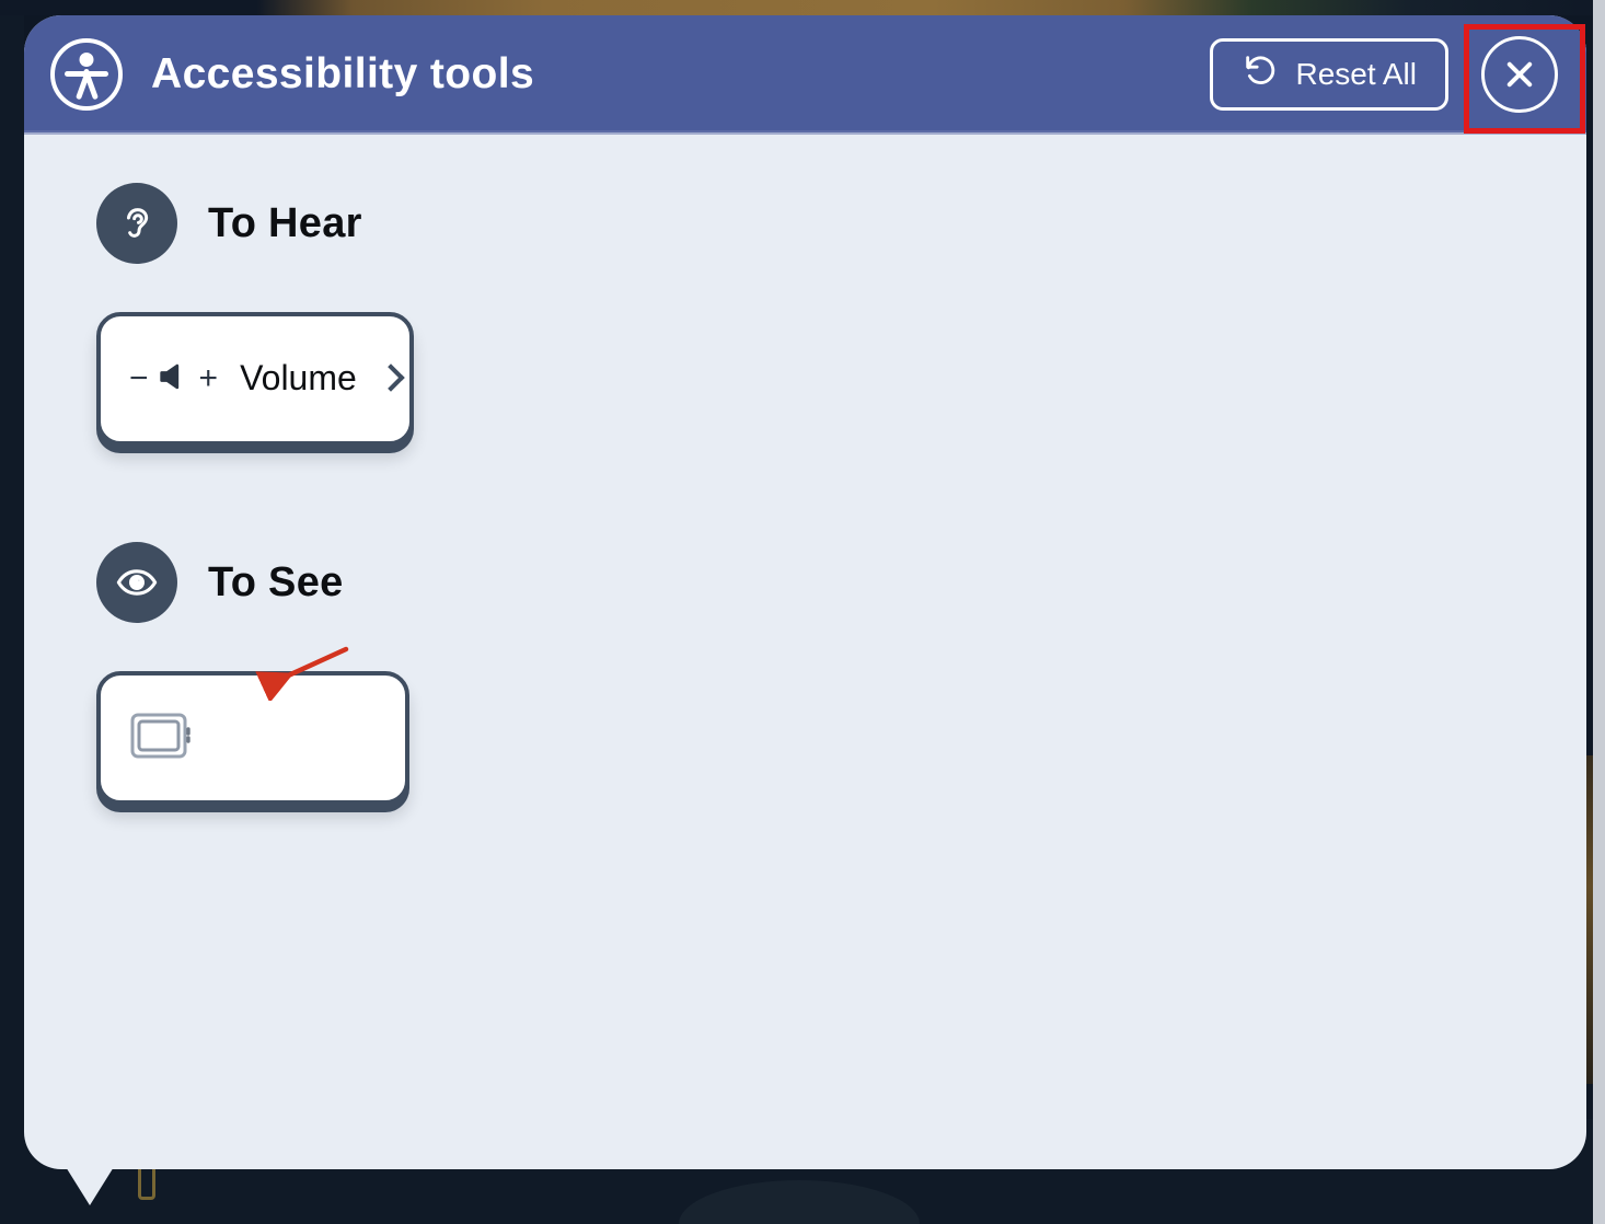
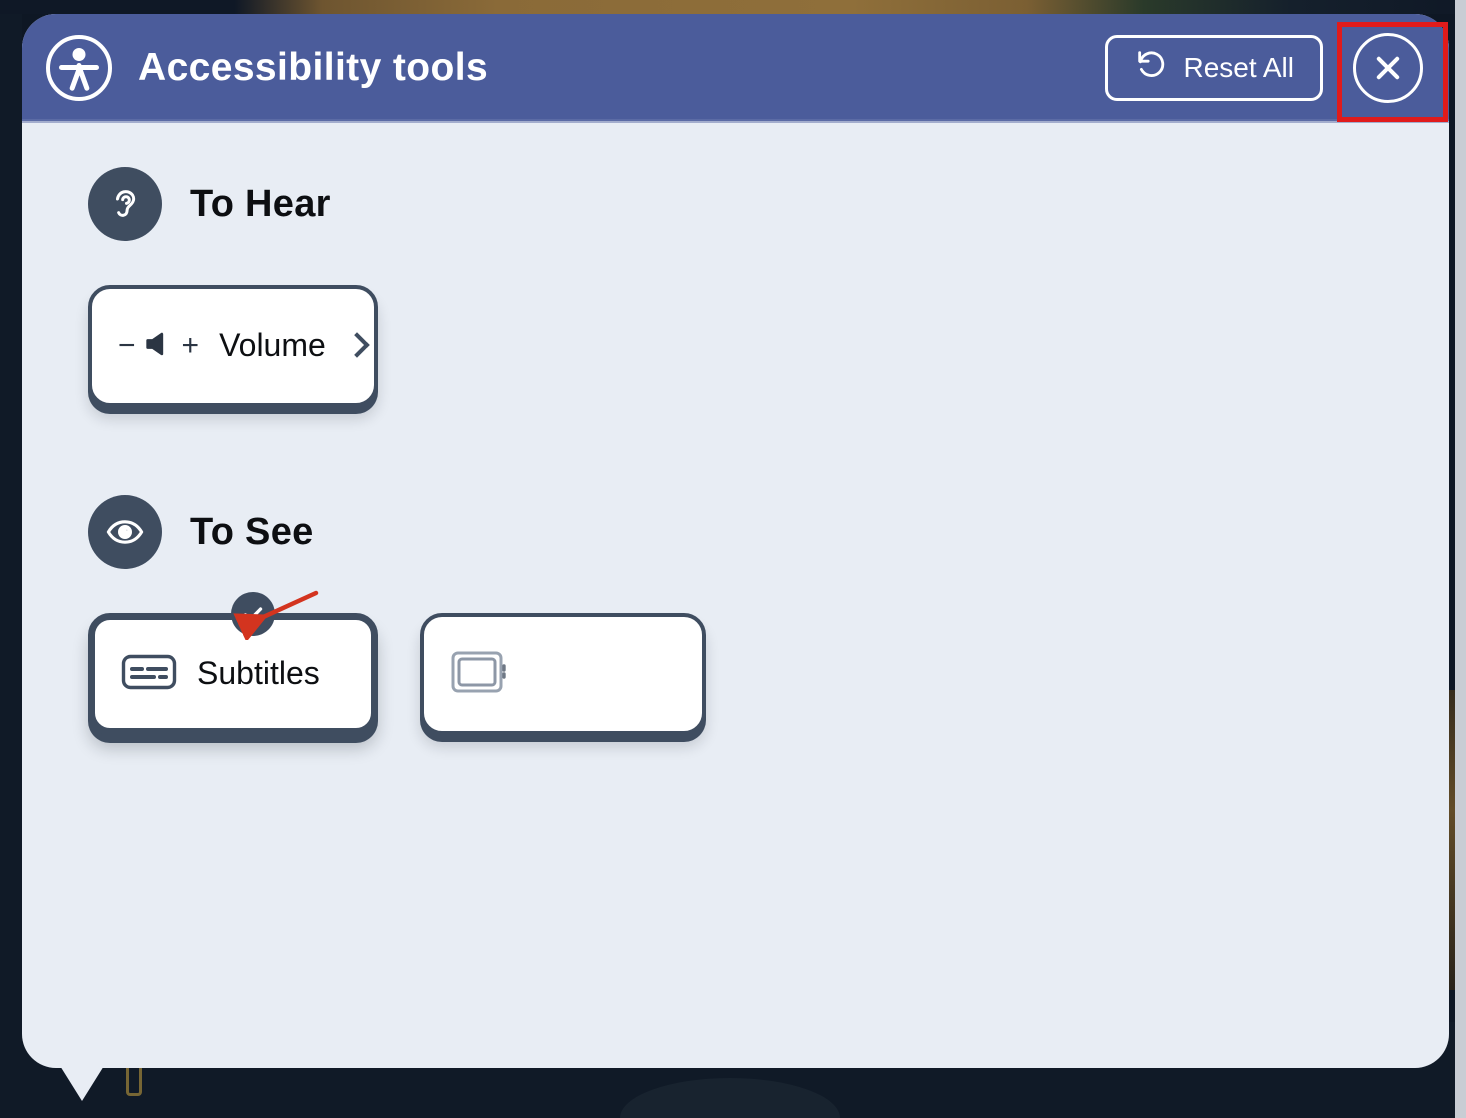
  Accessibility tools
  Reset All
  To Hear
  −
  +
  Volume
  To See
+ Subtitles
